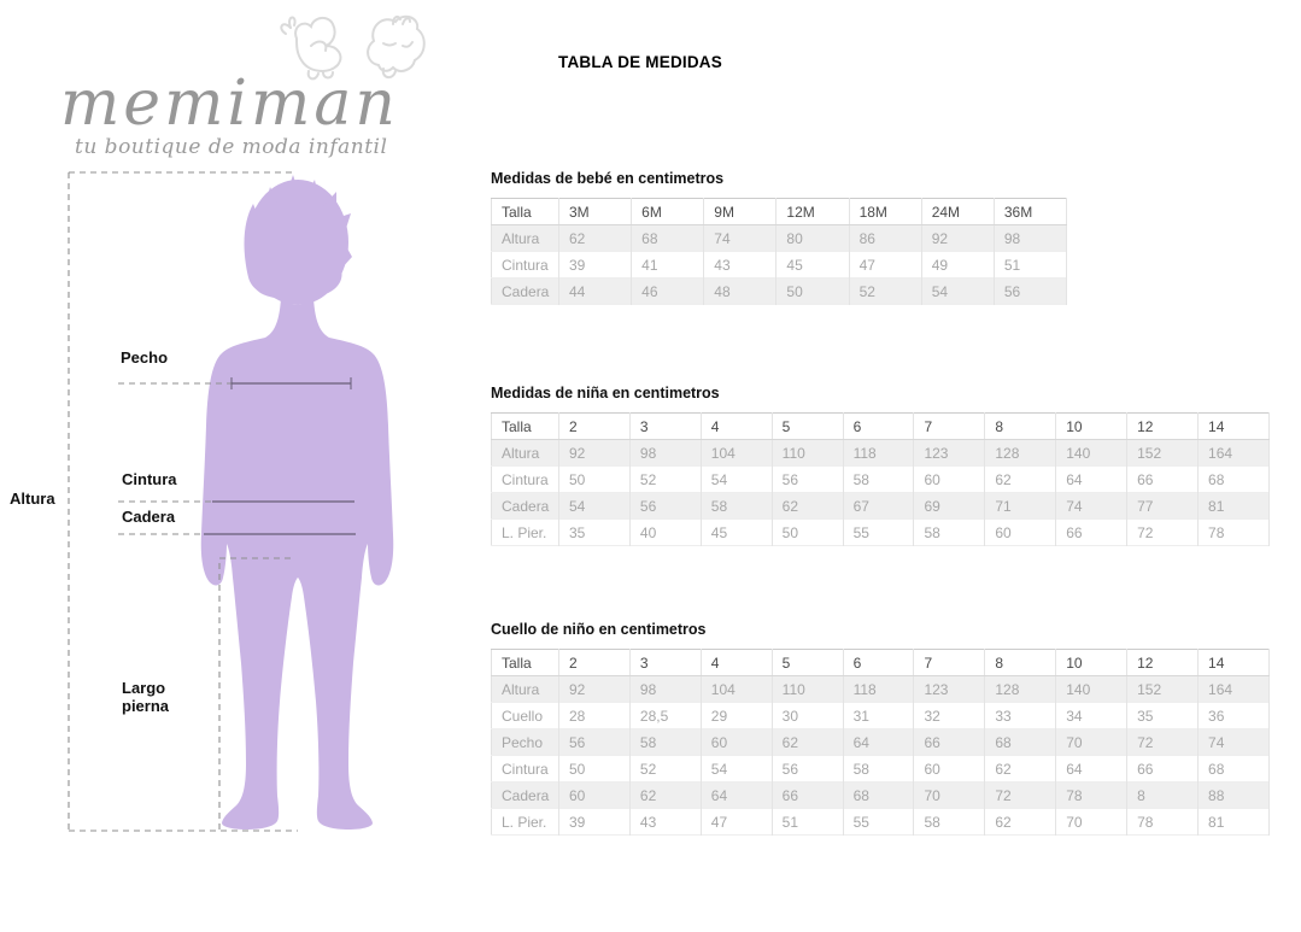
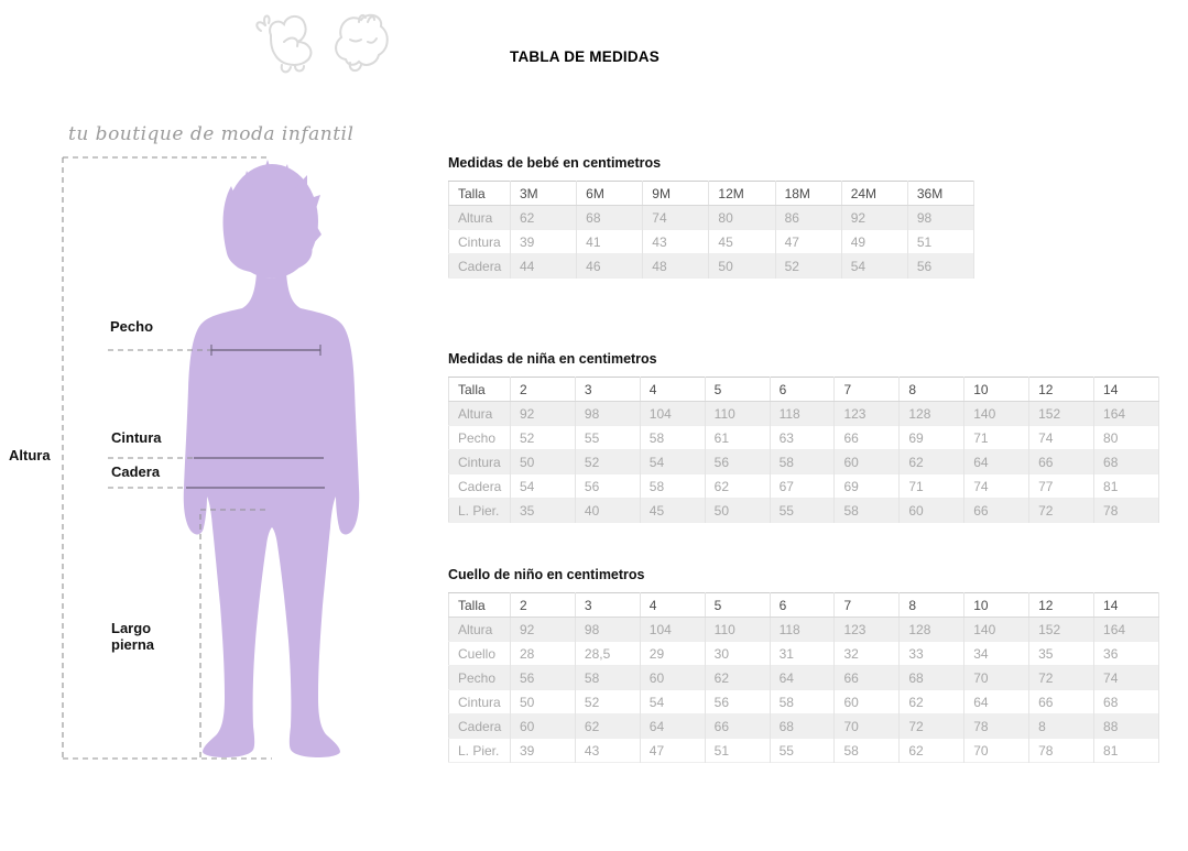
- memiman
  tu boutique de moda infantil
  TABLA DE MEDIDAS
  Altura
  Pecho
  Cintura
  Cadera
  Largo pierna
  Medidas de bebé en centimetros
  Talla	3M	6M	9M	12M	18M	24M	36M
  Altura	62	68	74	80	86	92	98
  Cintura	39	41	43	45	47	49	51
  Cadera	44	46	48	50	52	54	56
  Medidas de niña en centimetros
  Talla	2	3	4	5	6	7	8	10	12	14
  Altura	92	98	104	110	118	123	128	140	152	164
+ Pecho	52	55	58	61	63	66	69	71	74	80
  Cintura	50	52	54	56	58	60	62	64	66	68
  Cadera	54	56	58	62	67	69	71	74	77	81
  L. Pier.	35	40	45	50	55	58	60	66	72	78
  Cuello de niño en centimetros
  Talla	2	3	4	5	6	7	8	10	12	14
  Altura	92	98	104	110	118	123	128	140	152	164
  Cuello	28	28,5	29	30	31	32	33	34	35	36
  Pecho	56	58	60	62	64	66	68	70	72	74
  Cintura	50	52	54	56	58	60	62	64	66	68
  Cadera	60	62	64	66	68	70	72	78	8	88
  L. Pier.	39	43	47	51	55	58	62	70	78	81
